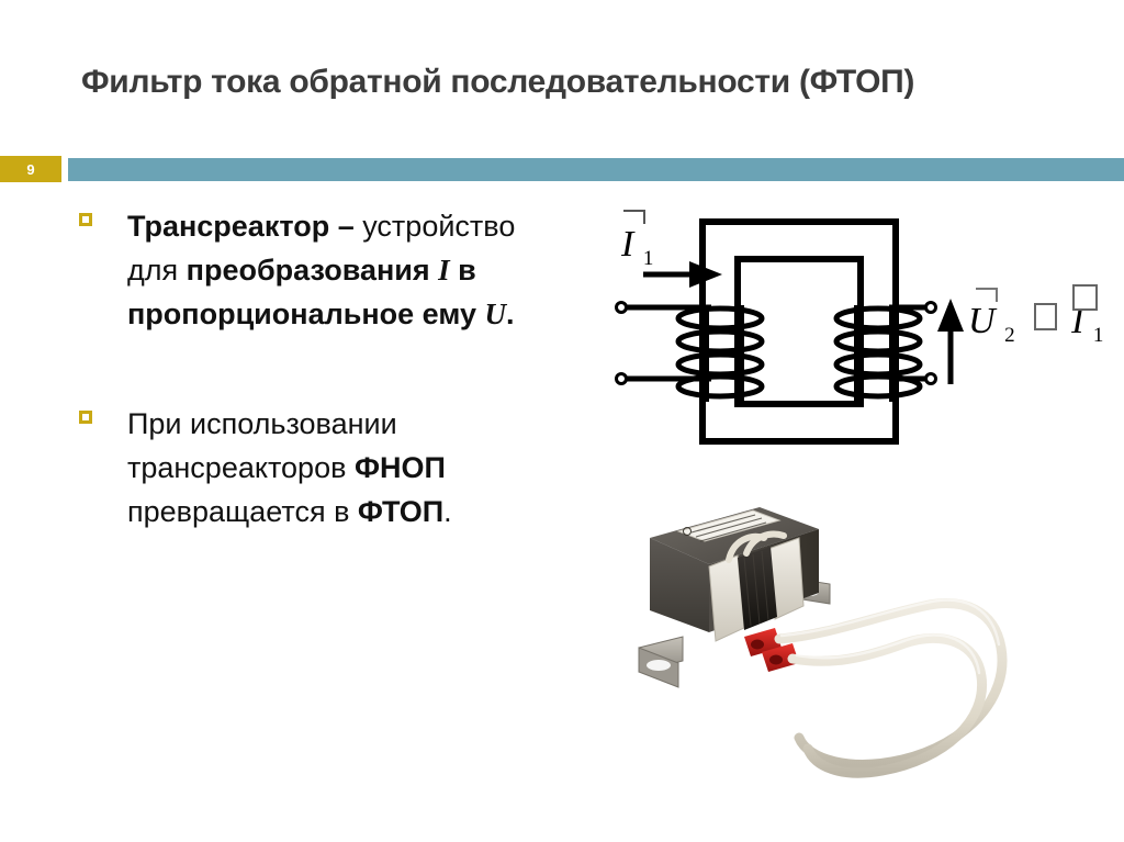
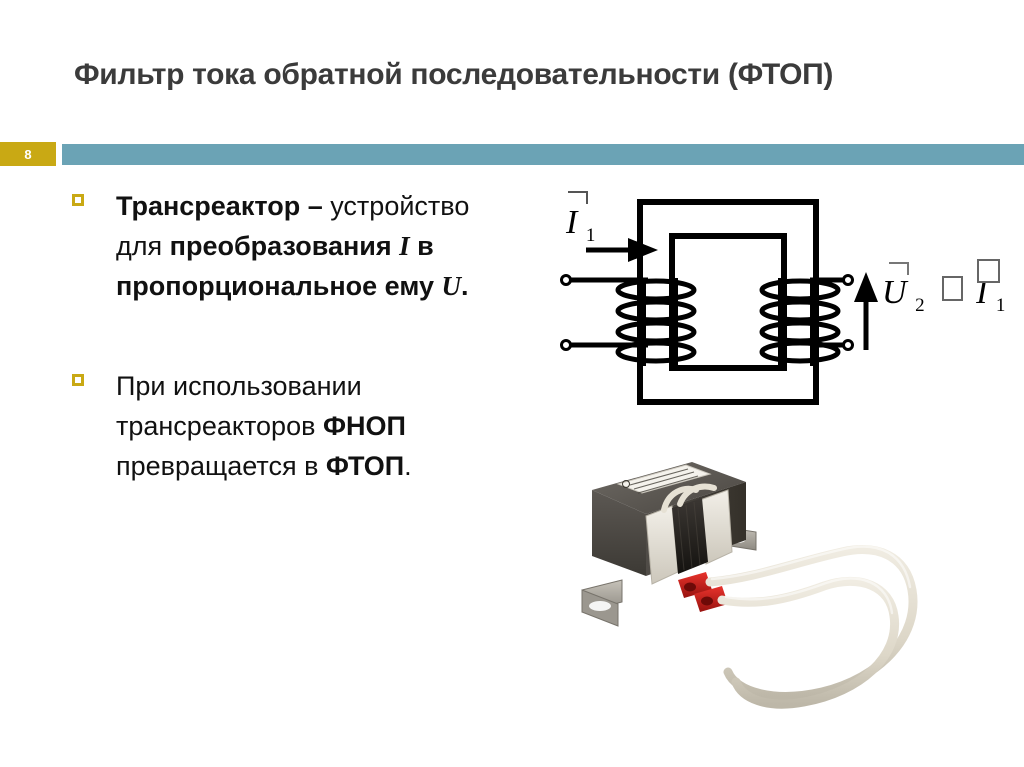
  Фильтр тока обратной последовательности (ФТОП)
- 9
+ 8
  Трансреактор – устройство для преобразования I в пропорциональное ему U.
  При использовании трансреакторов ФНОП превращается в ФТОП.
  I 1
  U 2 I 1
